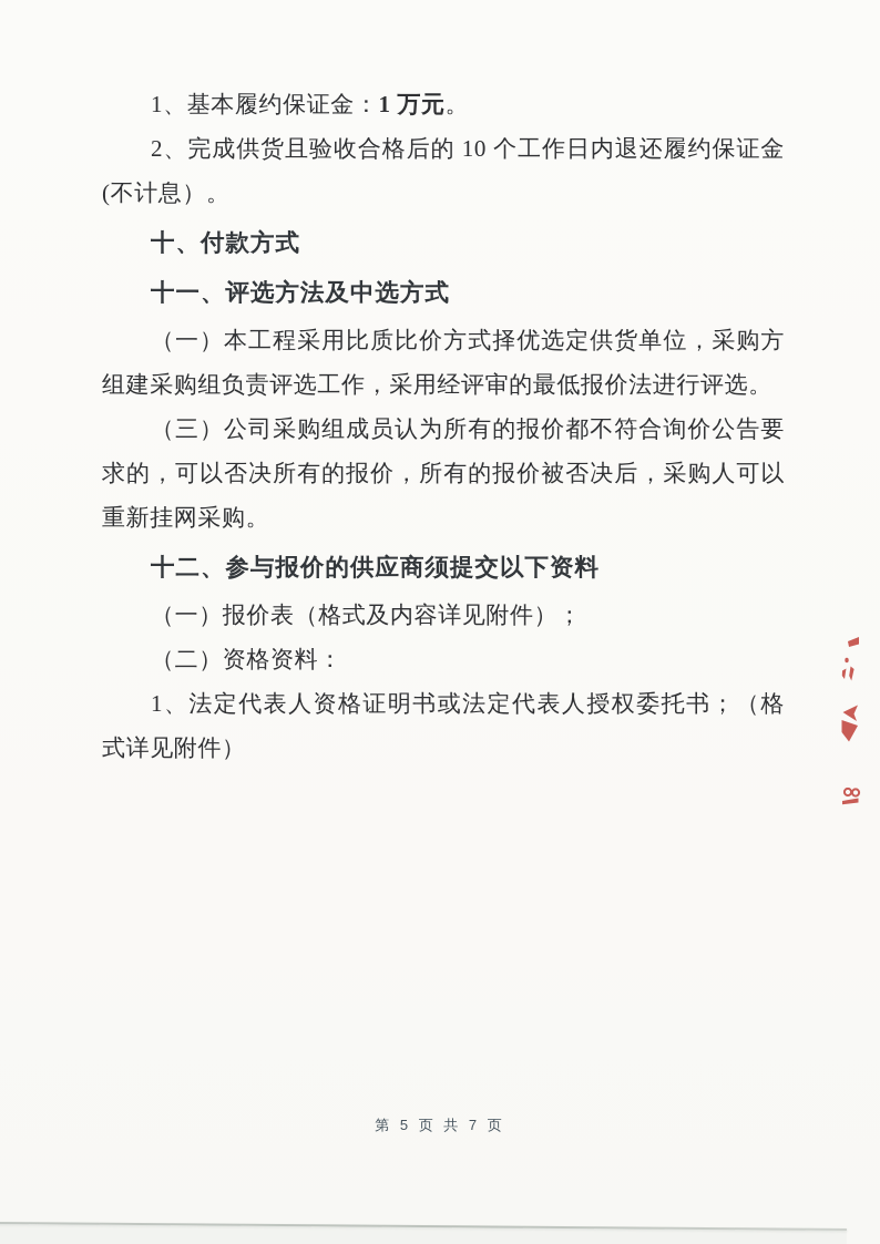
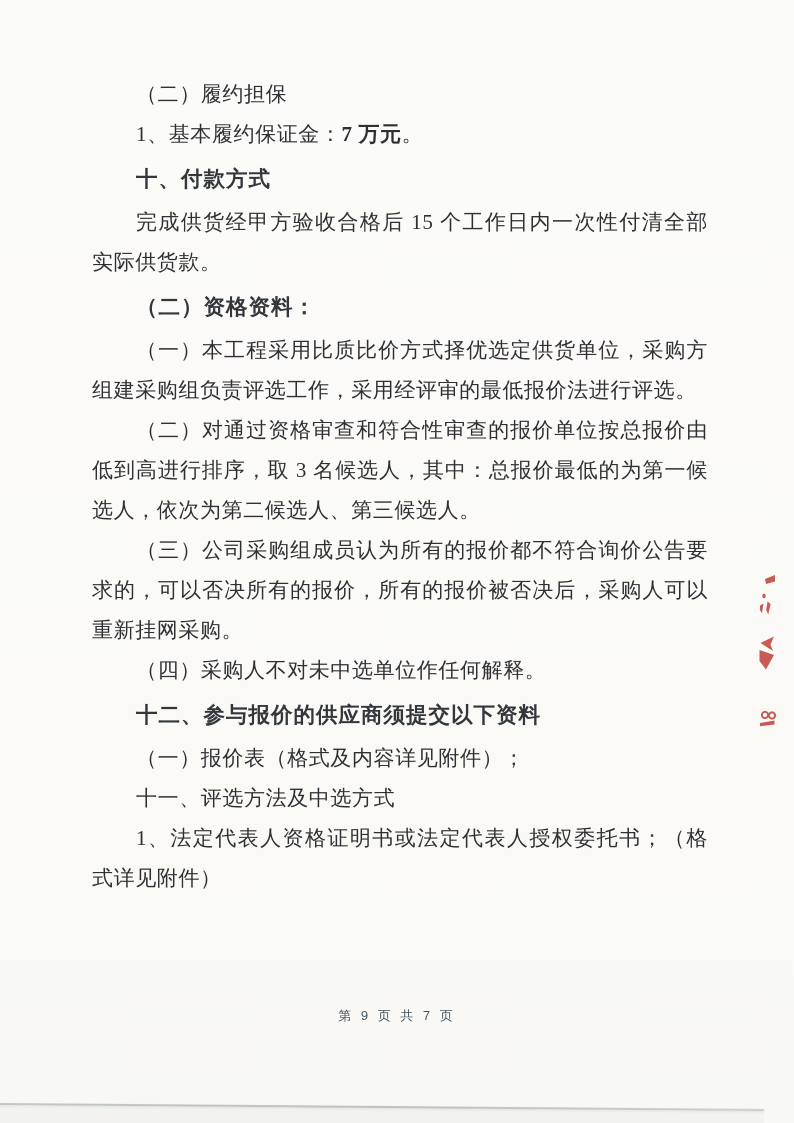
+ （二）履约担保
- 1、基本履约保证金：1 万元。
+ 1、基本履约保证金：7 万元。
- 2、完成供货且验收合格后的 10 个工作日内退还履约保证金(不计息）。
  十、付款方式
+ 完成供货经甲方验收合格后 15 个工作日内一次性付清全部实际供货款。
- 十一、评选方法及中选方式
+ （二）资格资料：
  （一）本工程采用比质比价方式择优选定供货单位，采购方组建采购组负责评选工作，采用经评审的最低报价法进行评选。
+ （二）对通过资格审查和符合性审查的报价单位按总报价由低到高进行排序，取 3 名候选人，其中：总报价最低的为第一候选人，依次为第二候选人、第三候选人。
  （三）公司采购组成员认为所有的报价都不符合询价公告要求的，可以否决所有的报价，所有的报价被否决后，采购人可以重新挂网采购。
+ （四）采购人不对未中选单位作任何解释。
  十二、参与报价的供应商须提交以下资料
  （一）报价表（格式及内容详见附件）；
- （二）资格资料：
+ 十一、评选方法及中选方式
  1、法定代表人资格证明书或法定代表人授权委托书；（格式详见附件）
- 第 5 页 共 7 页
+ 第 9 页 共 7 页
